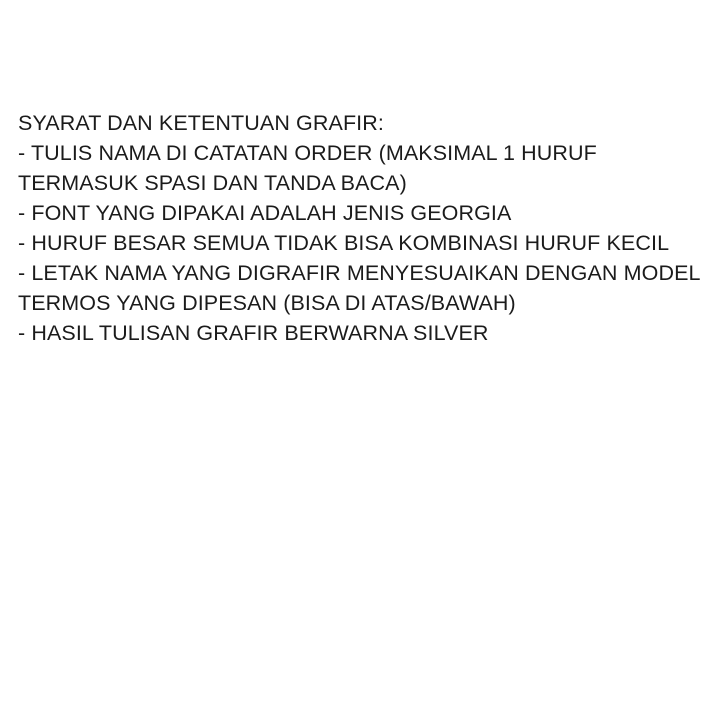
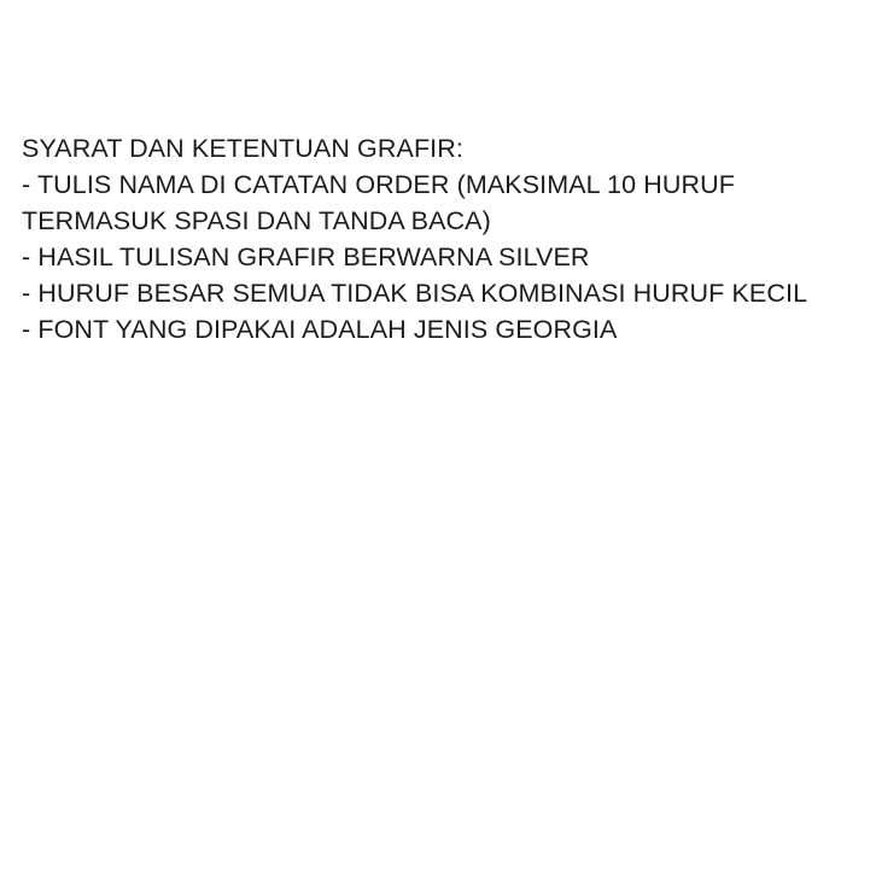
  SYARAT DAN KETENTUAN GRAFIR:
- - TULIS NAMA DI CATATAN ORDER (MAKSIMAL 1 HURUF TERMASUK SPASI DAN TANDA BACA)
+ - TULIS NAMA DI CATATAN ORDER (MAKSIMAL 10 HURUF TERMASUK SPASI DAN TANDA BACA)
- - FONT YANG DIPAKAI ADALAH JENIS GEORGIA
+ - HASIL TULISAN GRAFIR BERWARNA SILVER
  - HURUF BESAR SEMUA TIDAK BISA KOMBINASI HURUF KECIL
- - LETAK NAMA YANG DIGRAFIR MENYESUAIKAN DENGAN MODEL TERMOS YANG DIPESAN (BISA DI ATAS/BAWAH)
- - HASIL TULISAN GRAFIR BERWARNA SILVER
+ - FONT YANG DIPAKAI ADALAH JENIS GEORGIA
